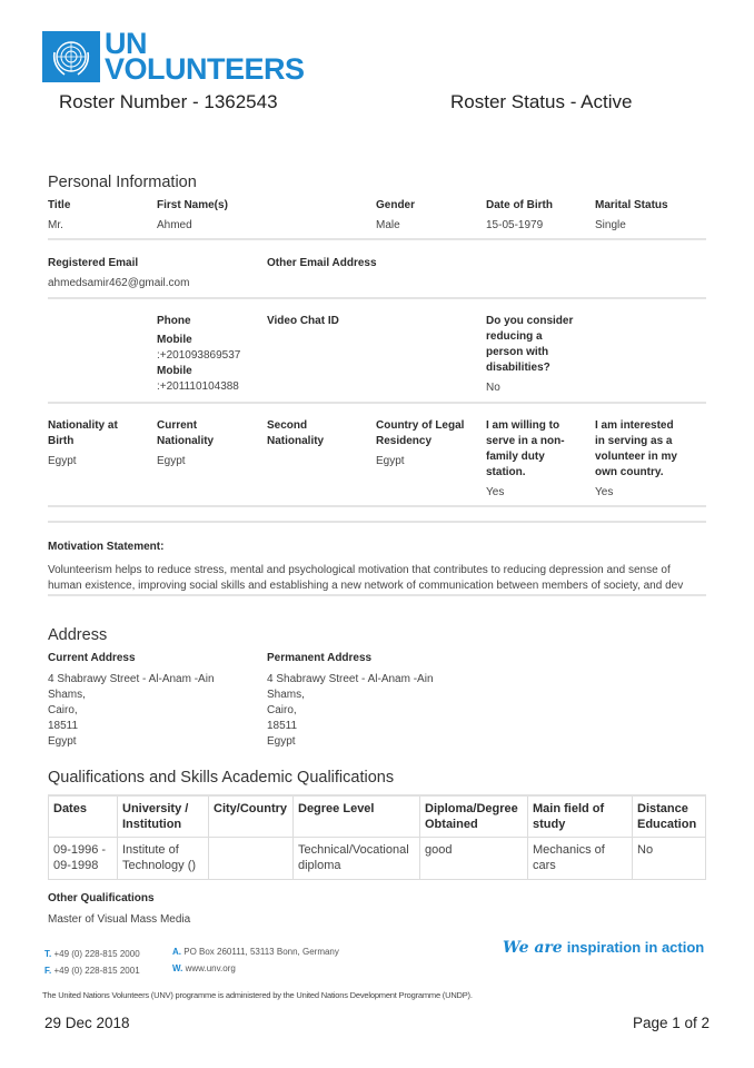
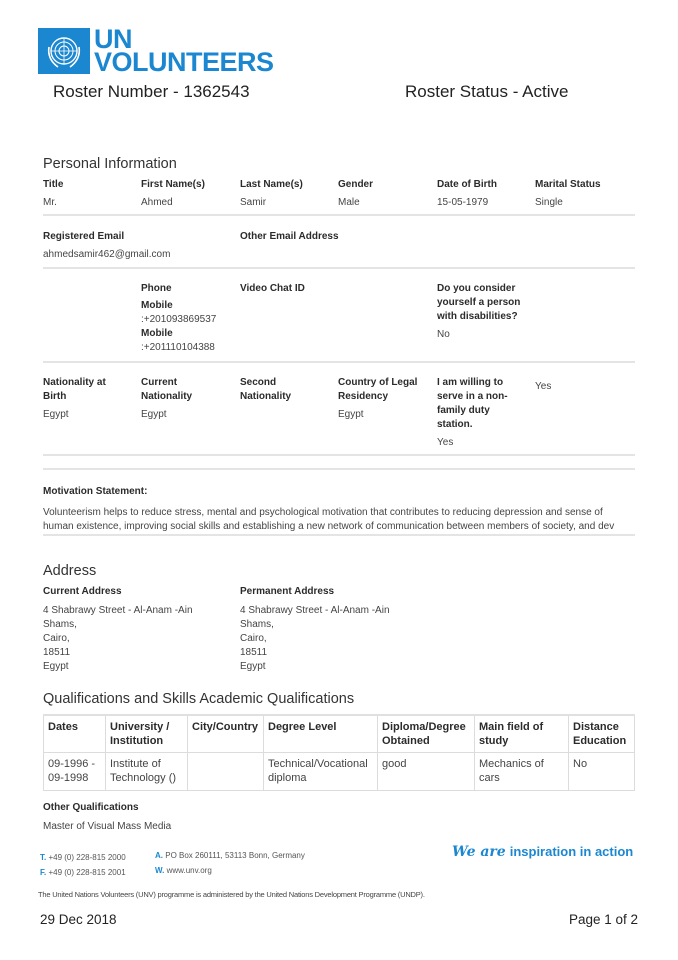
  UN
  VOLUNTEERS
  Roster Number - 1362543
  Roster Status - Active
  Personal Information
  Title
  Mr.
  First Name(s)
  Ahmed
+ Last Name(s)
+ Samir
  Gender
  Male
  Date of Birth
  15-05-1979
  Marital Status
  Single
  Registered Email
  ahmedsamir462@gmail.com
  Other Email Address
  Phone
  Mobile
  :+201093869537
  Mobile
  :+201110104388
  Video Chat ID
- Do you consider reducing a person with disabilities?
+ Do you consider yourself a person with disabilities?
  No
  Nationality at Birth
  Egypt
  Current Nationality
  Egypt
  Second Nationality
  Country of Legal Residency
  Egypt
  I am willing to serve in a non-family duty station.
  Yes
- I am interested in serving as a volunteer in my own country.
  Yes
  Motivation Statement:
  Volunteerism helps to reduce stress, mental and psychological motivation that contributes to reducing depression and sense of human existence, improving social skills and establishing a new network of communication between members of society, and dev
  Address
  Current Address
  4 Shabrawy Street - Al-Anam -Ain
  Shams,
  Cairo,
  18511
  Egypt
  Permanent Address
  4 Shabrawy Street - Al-Anam -Ain
  Shams,
  Cairo,
  18511
  Egypt
  Qualifications and Skills Academic Qualifications
  Dates	University / Institution	City/Country	Degree Level	Diploma/Degree Obtained	Main field of study	Distance Education
  09-1996 - 09-1998	Institute of Technology ()		Technical/Vocational diploma	good	Mechanics of cars	No
  Other Qualifications
  Master of Visual Mass Media
  T. +49 (0) 228-815 2000
  F. +49 (0) 228-815 2001
  A. PO Box 260111, 53113 Bonn, Germany
  W. www.unv.org
  We are inspiration in action
  The United Nations Volunteers (UNV) programme is administered by the United Nations Development Programme (UNDP).
  29 Dec 2018
  Page 1 of 2
